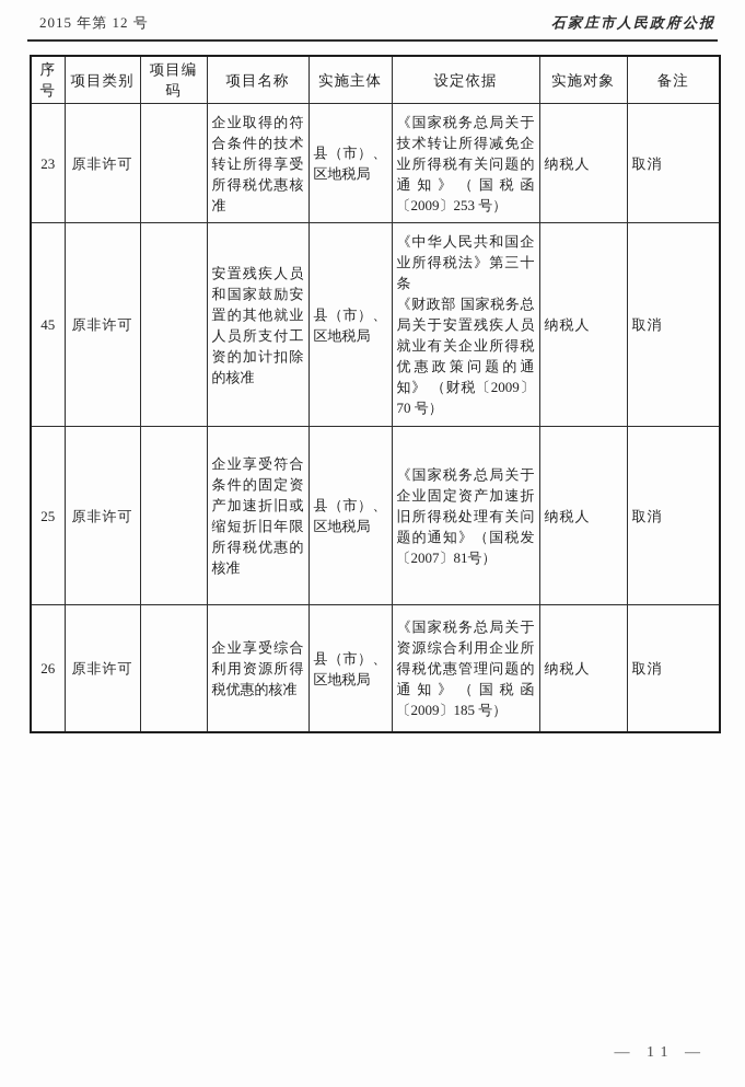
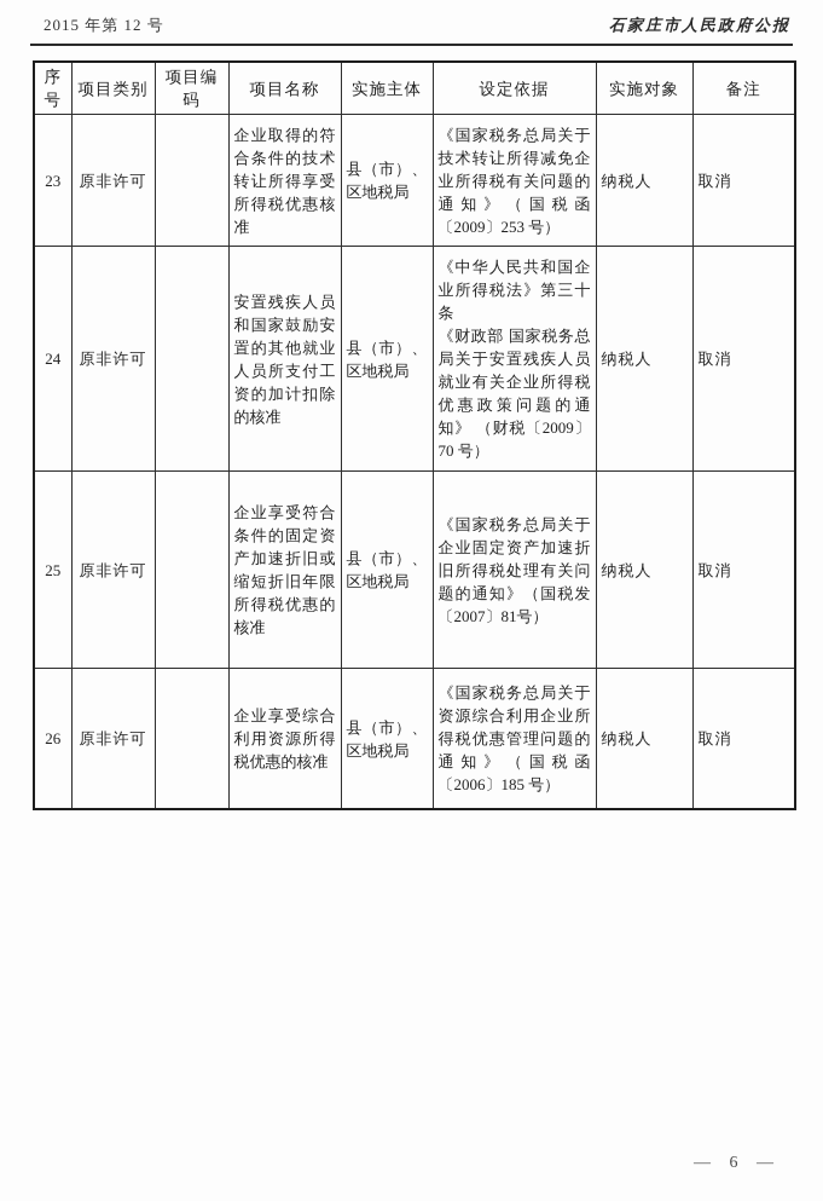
  2015 年第 12 号
  石家庄市人民政府公报
  序号	项目类别	项目编码	项目名称	实施主体	设定依据	实施对象	备注
  23	原非许可		企业取得的符合条件的技术转让所得享受所得税优惠核准	县（市）、区地税局	《国家税务总局关于技术转让所得减免企业所得税有关问题的通知》（国税函〔2009〕253 号）	纳税人	取消
- 45	原非许可		安置残疾人员和国家鼓励安置的其他就业人员所支付工资的加计扣除的核准	县（市）、区地税局	《中华人民共和国企业所得税法》第三十条 《财政部 国家税务总局关于安置残疾人员就业有关企业所得税优惠政策问题的通知》 （财税〔2009〕70 号）	纳税人	取消
+ 24	原非许可		安置残疾人员和国家鼓励安置的其他就业人员所支付工资的加计扣除的核准	县（市）、区地税局	《中华人民共和国企业所得税法》第三十条 《财政部 国家税务总局关于安置残疾人员就业有关企业所得税优惠政策问题的通知》 （财税〔2009〕70 号）	纳税人	取消
  25	原非许可		企业享受符合条件的固定资产加速折旧或缩短折旧年限所得税优惠的核准	县（市）、区地税局	《国家税务总局关于企业固定资产加速折旧所得税处理有关问题的通知》（国税发〔2007〕81号）	纳税人	取消
- 26	原非许可		企业享受综合利用资源所得税优惠的核准	县（市）、区地税局	《国家税务总局关于资源综合利用企业所得税优惠管理问题的通知》（国税函〔2009〕185 号）	纳税人	取消
+ 26	原非许可		企业享受综合利用资源所得税优惠的核准	县（市）、区地税局	《国家税务总局关于资源综合利用企业所得税优惠管理问题的通知》（国税函〔2006〕185 号）	纳税人	取消
- — 11 —
+ — 6 —
